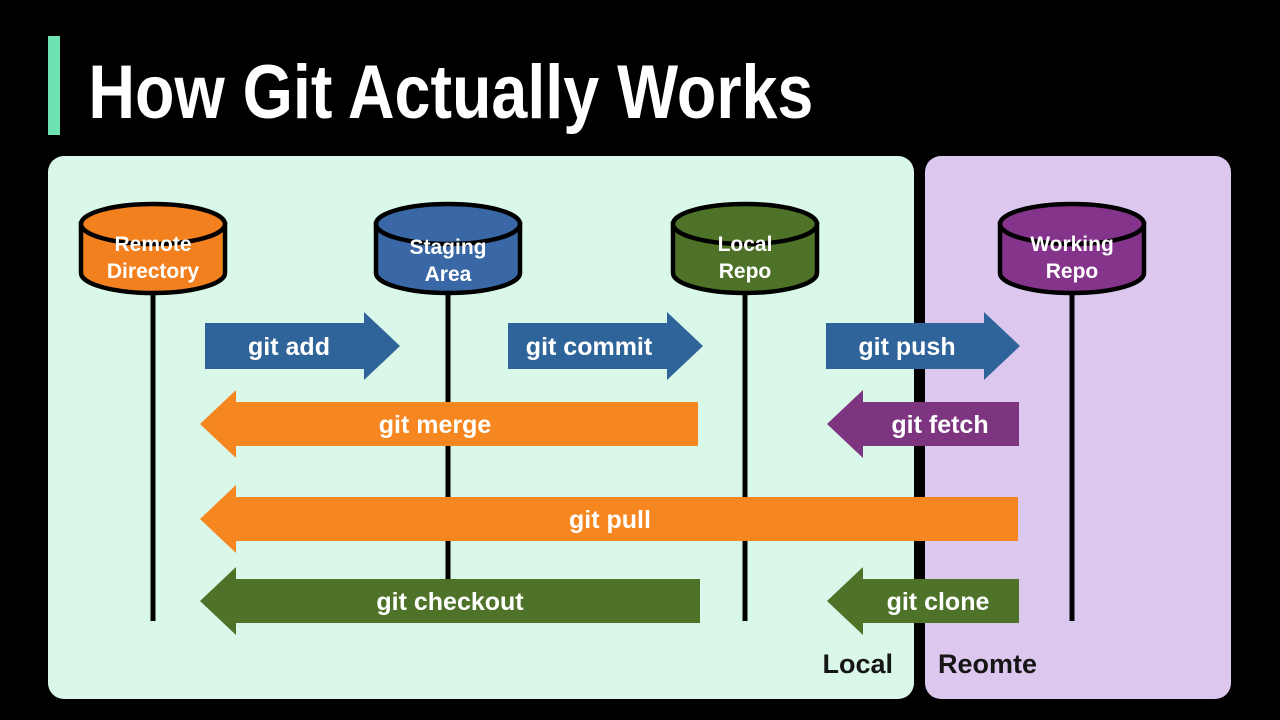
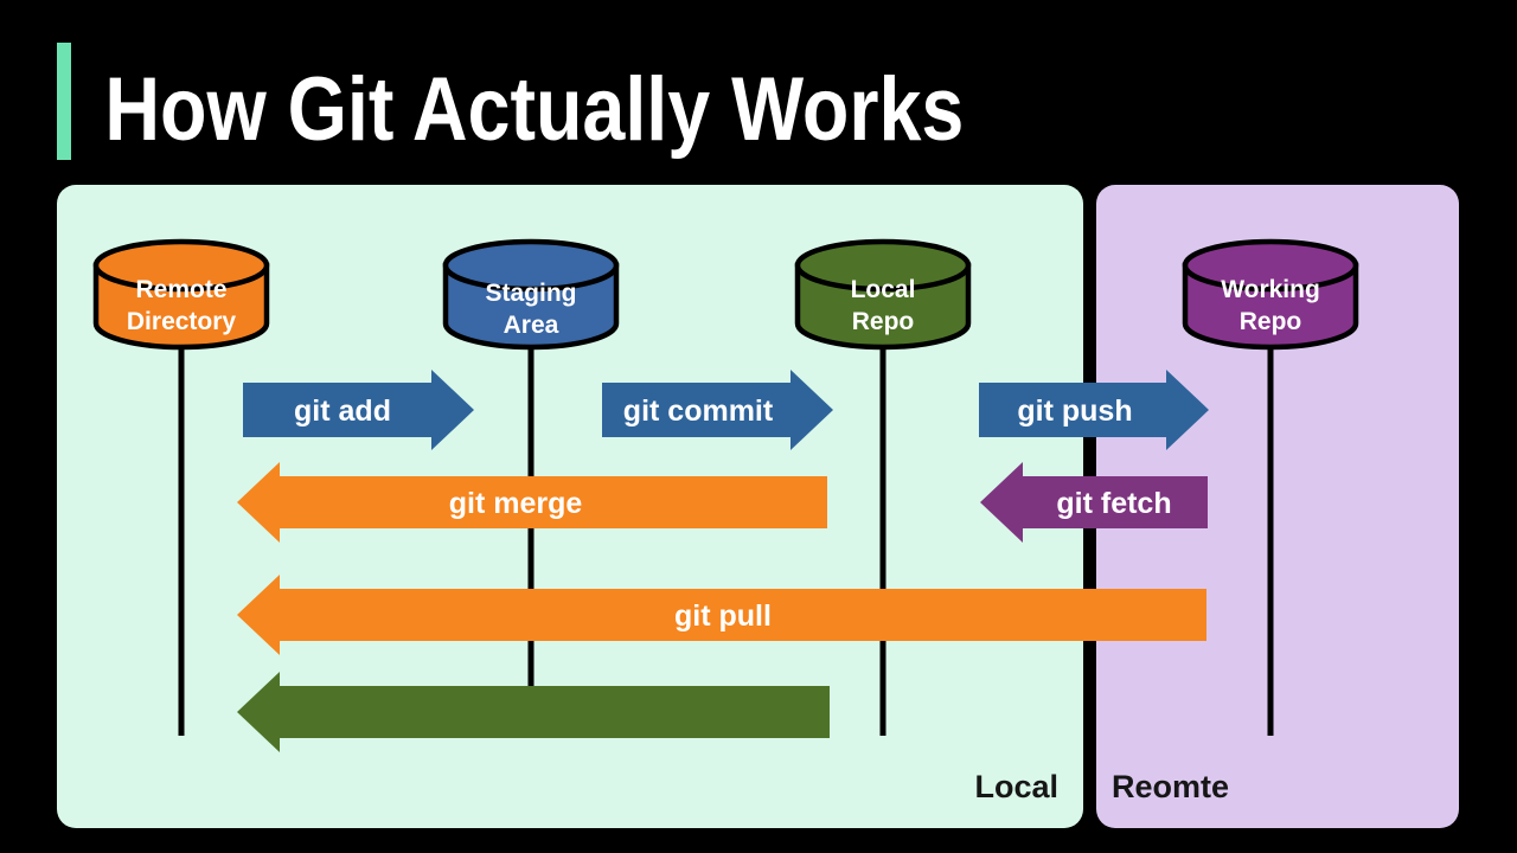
  How Git Actually Works
  Remote
  Directory
  Staging
  Area
  Local
  Repo
  Working
  Repo
  git add
  git commit
  git push
  git merge
  git fetch
  git pull
- git checkout
- git clone
  Local
  Reomte
